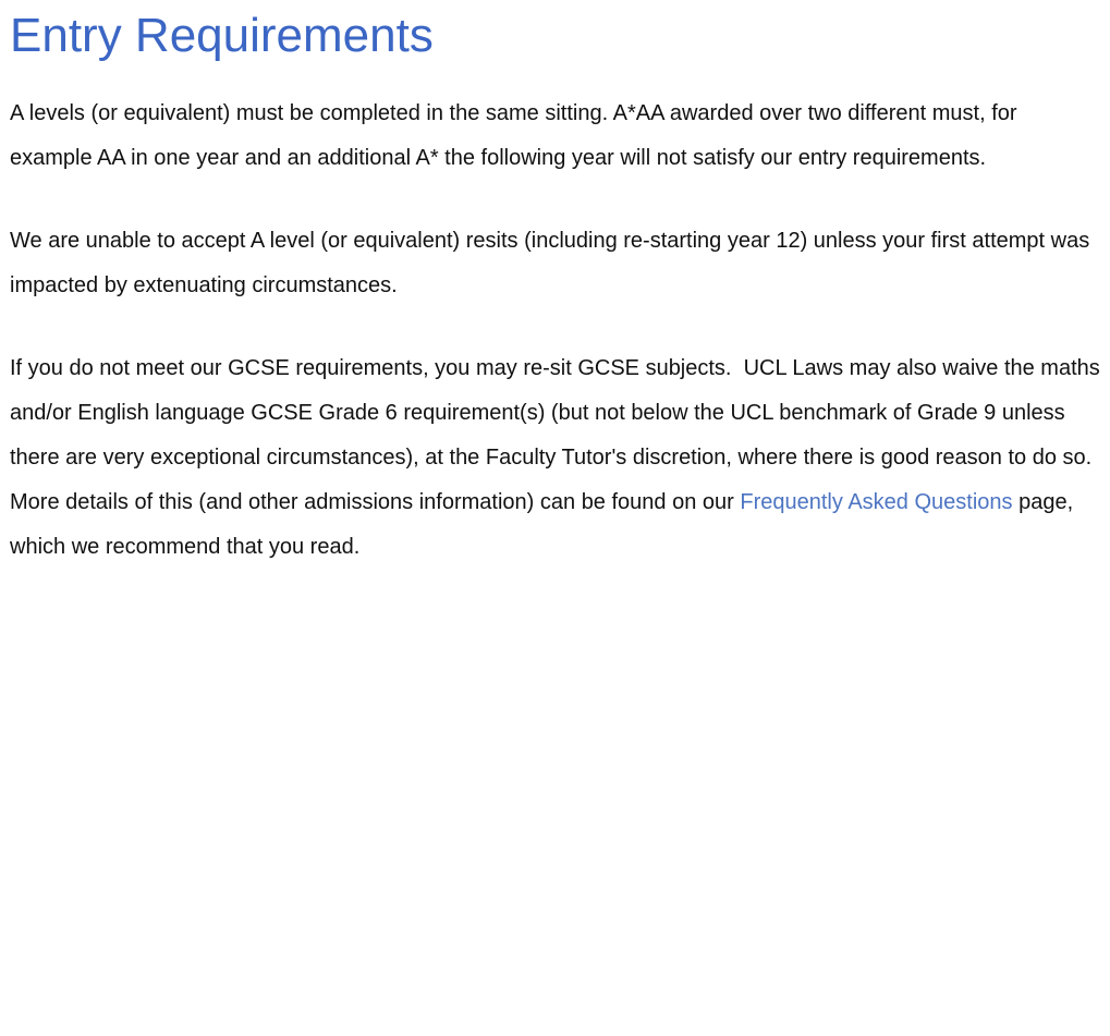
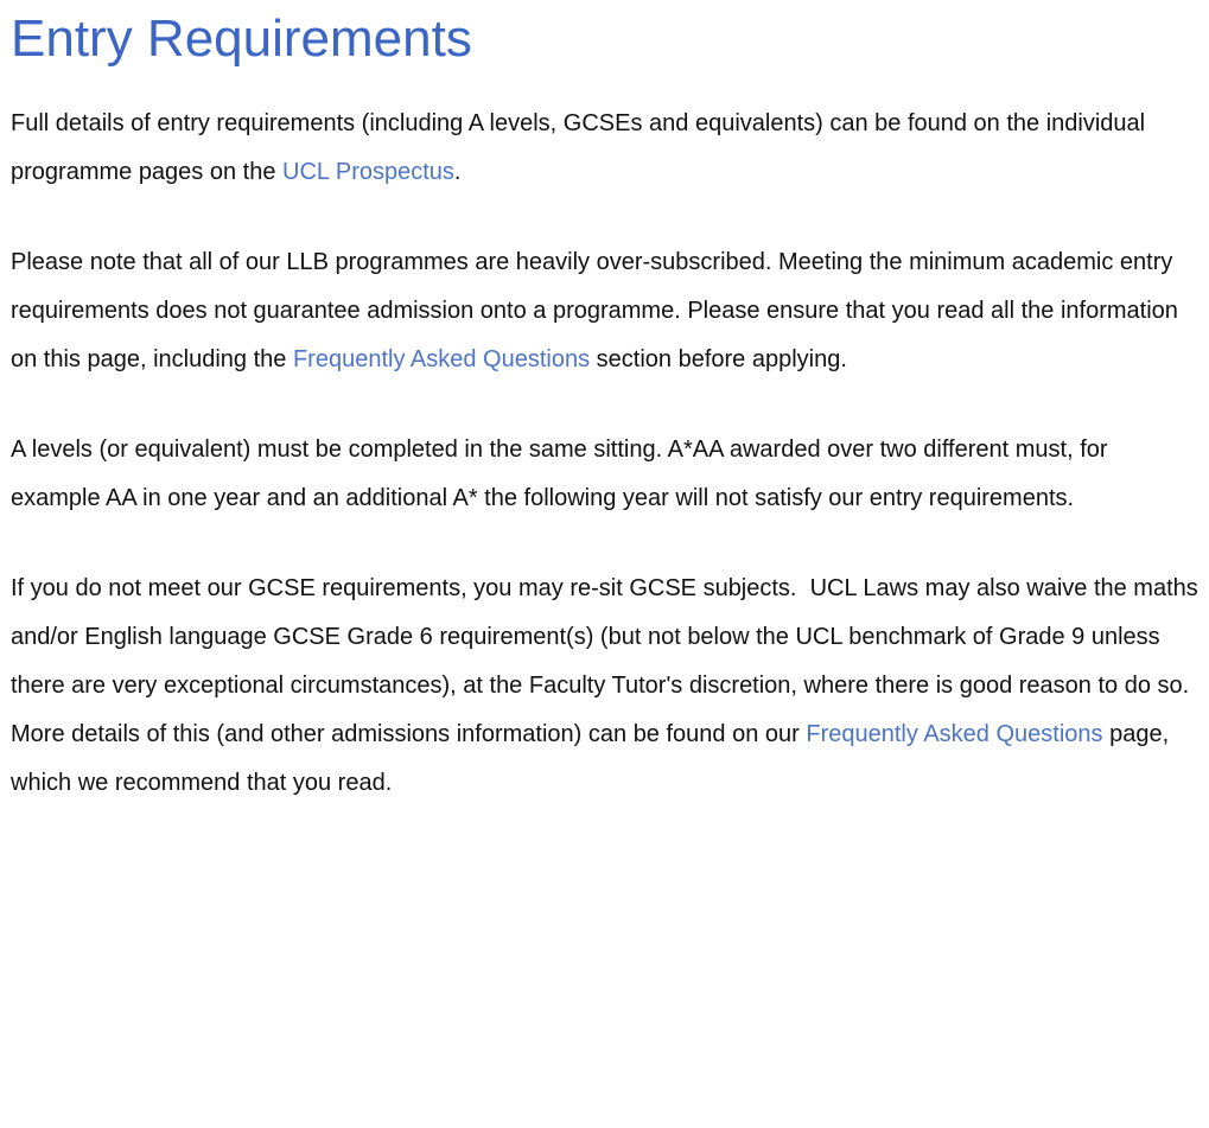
  Entry Requirements
+ Full details of entry requirements (including A levels, GCSEs and equivalents) can be found on the individual programme pages on the UCL Prospectus.
+ Please note that all of our LLB programmes are heavily over-subscribed. Meeting the minimum academic entry requirements does not guarantee admission onto a programme. Please ensure that you read all the information on this page, including the Frequently Asked Questions section before applying.
  A levels (or equivalent) must be completed in the same sitting. A*AA awarded over two different must, for example AA in one year and an additional A* the following year will not satisfy our entry requirements.
- We are unable to accept A level (or equivalent) resits (including re-starting year 12) unless your first attempt was impacted by extenuating circumstances.
  If you do not meet our GCSE requirements, you may re-sit GCSE subjects. UCL Laws may also waive the maths and/or English language GCSE Grade 6 requirement(s) (but not below the UCL benchmark of Grade 9 unless there are very exceptional circumstances), at the Faculty Tutor's discretion, where there is good reason to do so. More details of this (and other admissions information) can be found on our Frequently Asked Questions page, which we recommend that you read.
